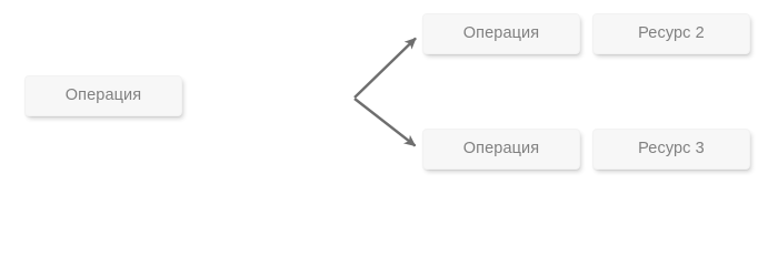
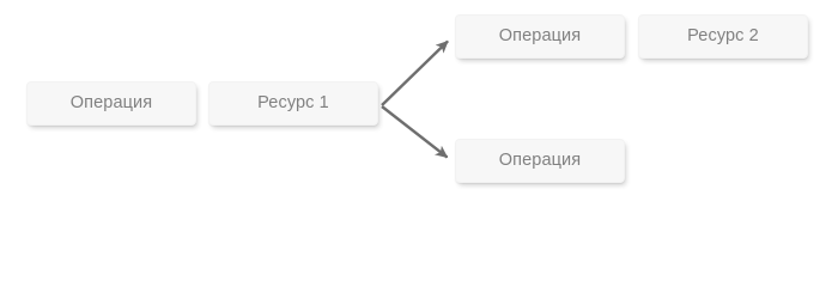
  Операция
+ Ресурс 1
  Операция
  Ресурс 2
  Операция
- Ресурс 3
